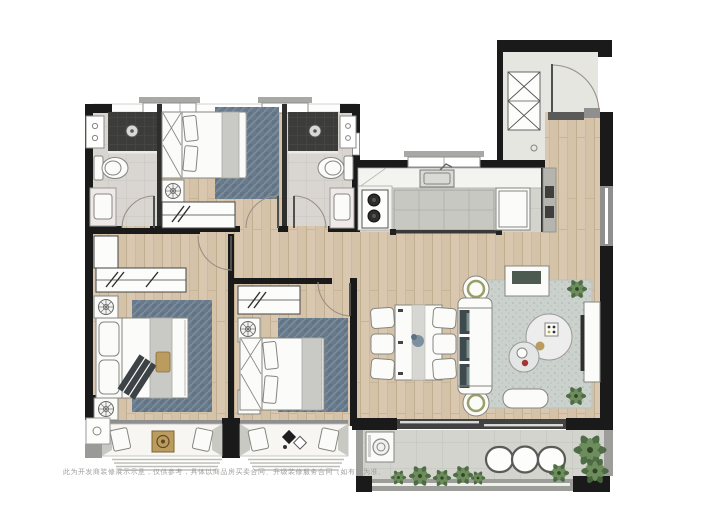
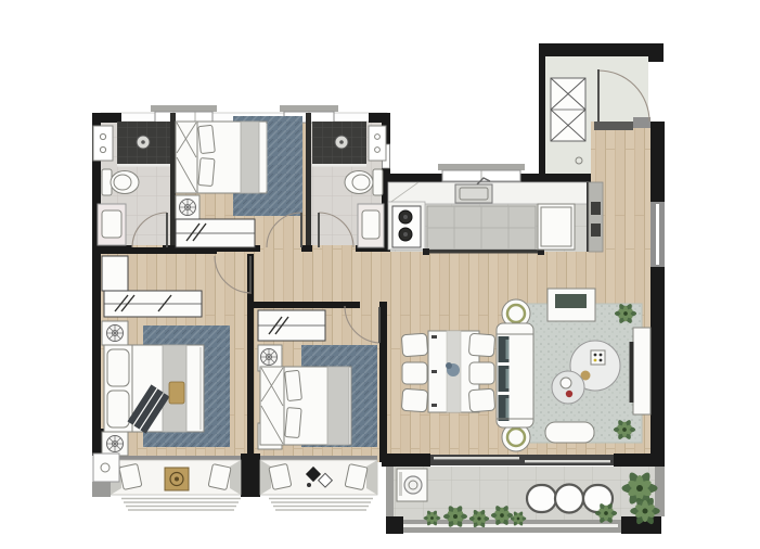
- 此为开发商装修展示示意，仅供参考，具体以商品房买卖合同、升级装修服务合同（如有）为准。
